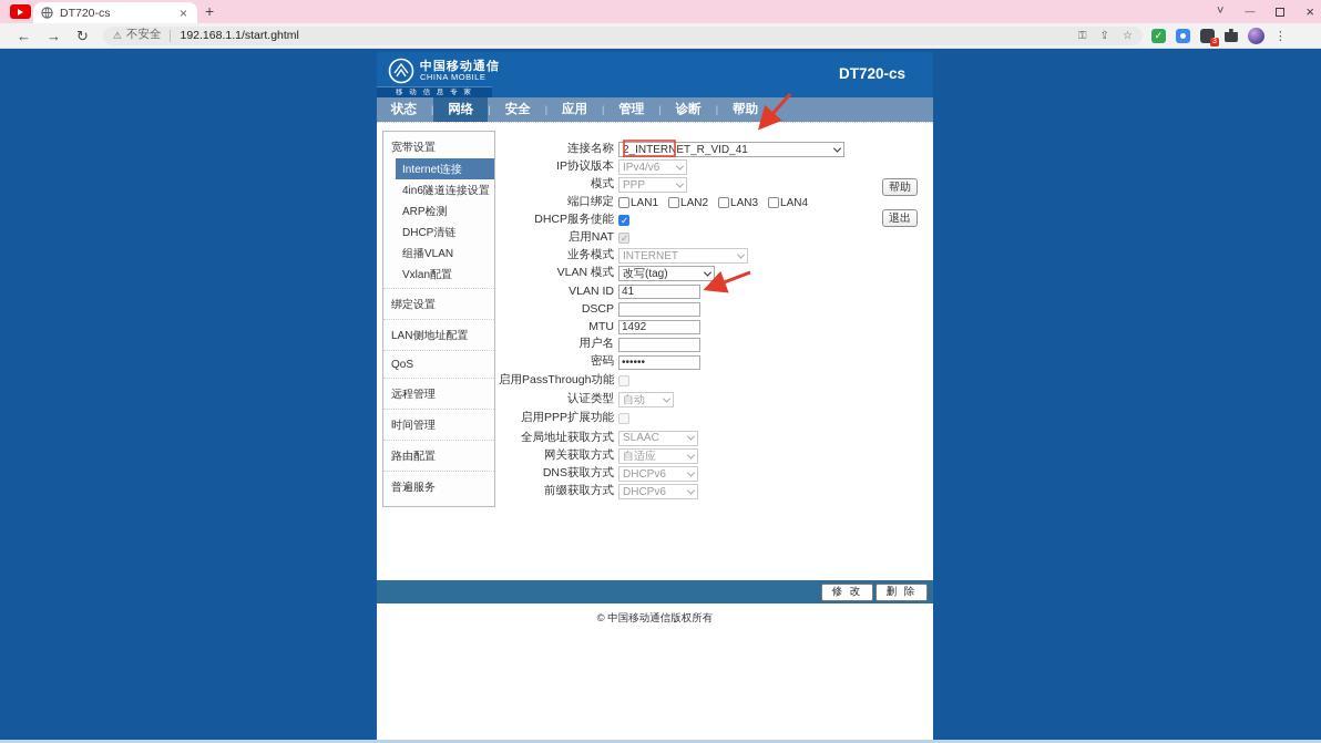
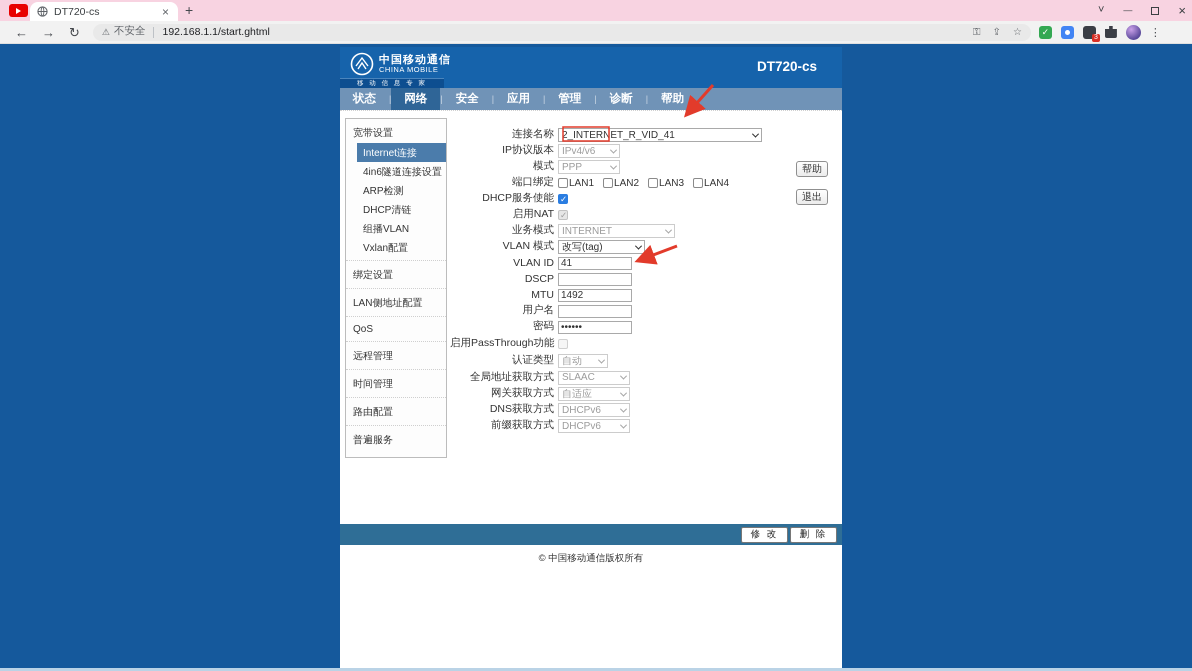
  DT720-cs
  ×
  +
  ˅
  —
  ×
  ←
  →
  ↻
  ⚠
  不安全
  192.168.1.1/start.ghtml
  ⚿
  ⇪
  ☆
  ✓
  ⋮
  中国移动通信
  CHINA MOBILE
  DT720-cs
  状态
  |
  网络
  |
  安全
  |
  应用
  |
  管理
  |
  诊断
  |
  帮助
  宽带设置
  Internet连接
  4in6隧道连接设置
  ARP检测
  DHCP清链
  组播VLAN
  Vxlan配置
  绑定设置
  LAN侧地址配置
  QoS
  远程管理
  时间管理
  路由配置
  普遍服务
  连接名称
  2_INTERNET_R_VID_41
  IP协议版本
  IPv4/v6
  模式
  PPP
  端口绑定
  LAN1
  LAN2
  LAN3
  LAN4
  DHCP服务使能
  启用NAT
  业务模式
  INTERNET
  VLAN 模式
  改写(tag)
  VLAN ID
  41
  DSCP
  MTU
  1492
  用户名
  密码
  ••••••
  启用PassThrough功能
  认证类型
  自动
- 启用PPP扩展功能
  全局地址获取方式
  SLAAC
  网关获取方式
  自适应
  DNS获取方式
  DHCPv6
  前缀获取方式
  DHCPv6
  帮助
  退出
  修 改
  删 除
  © 中国移动通信版权所有
